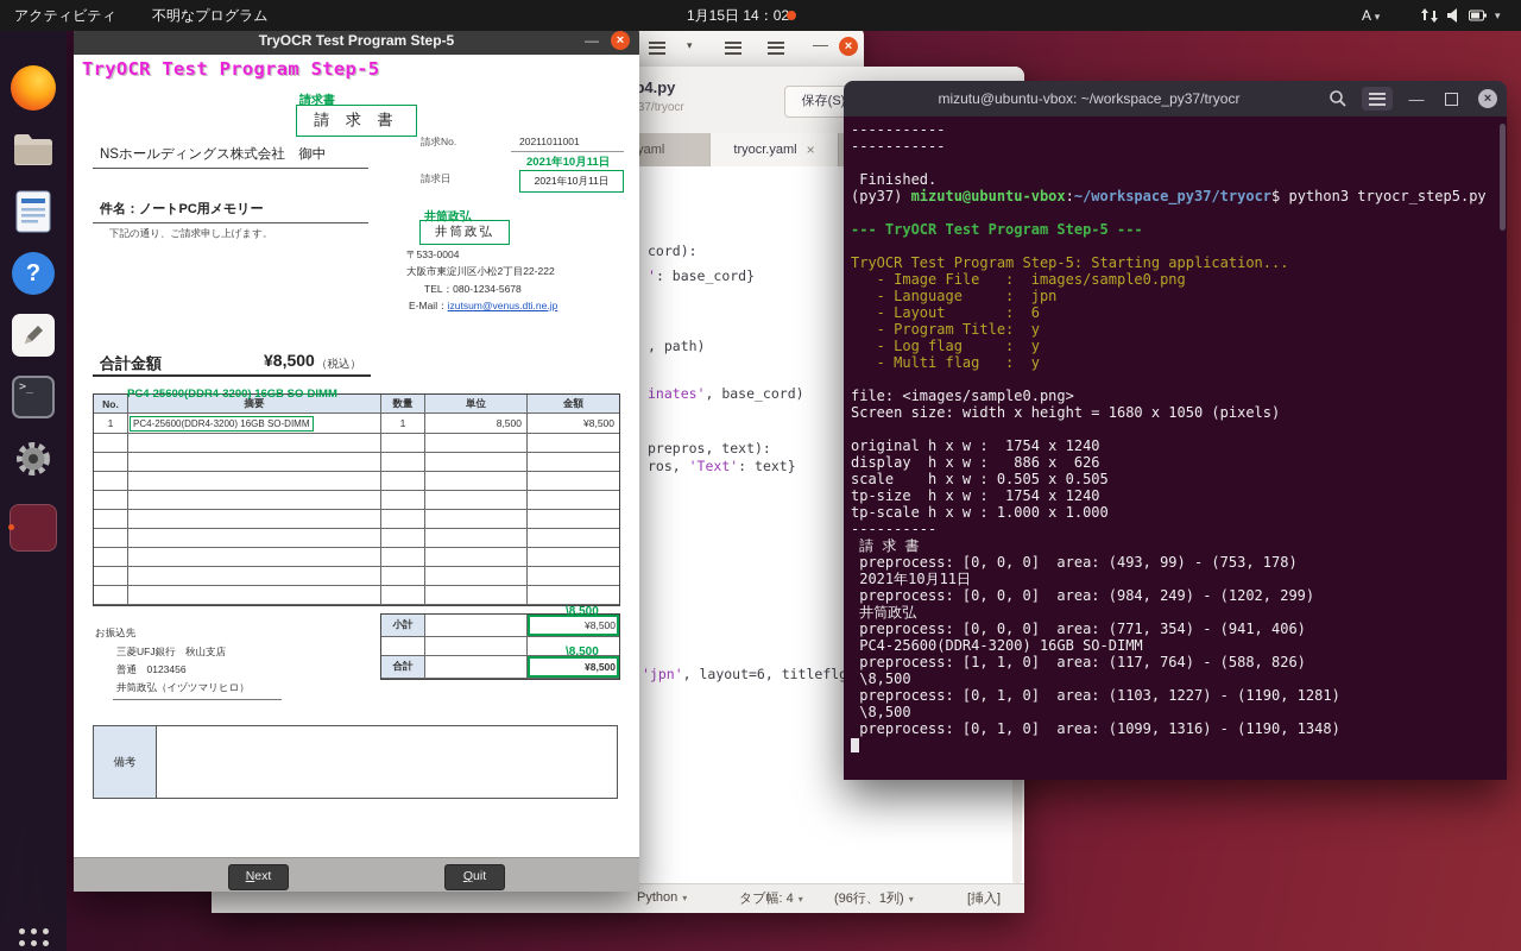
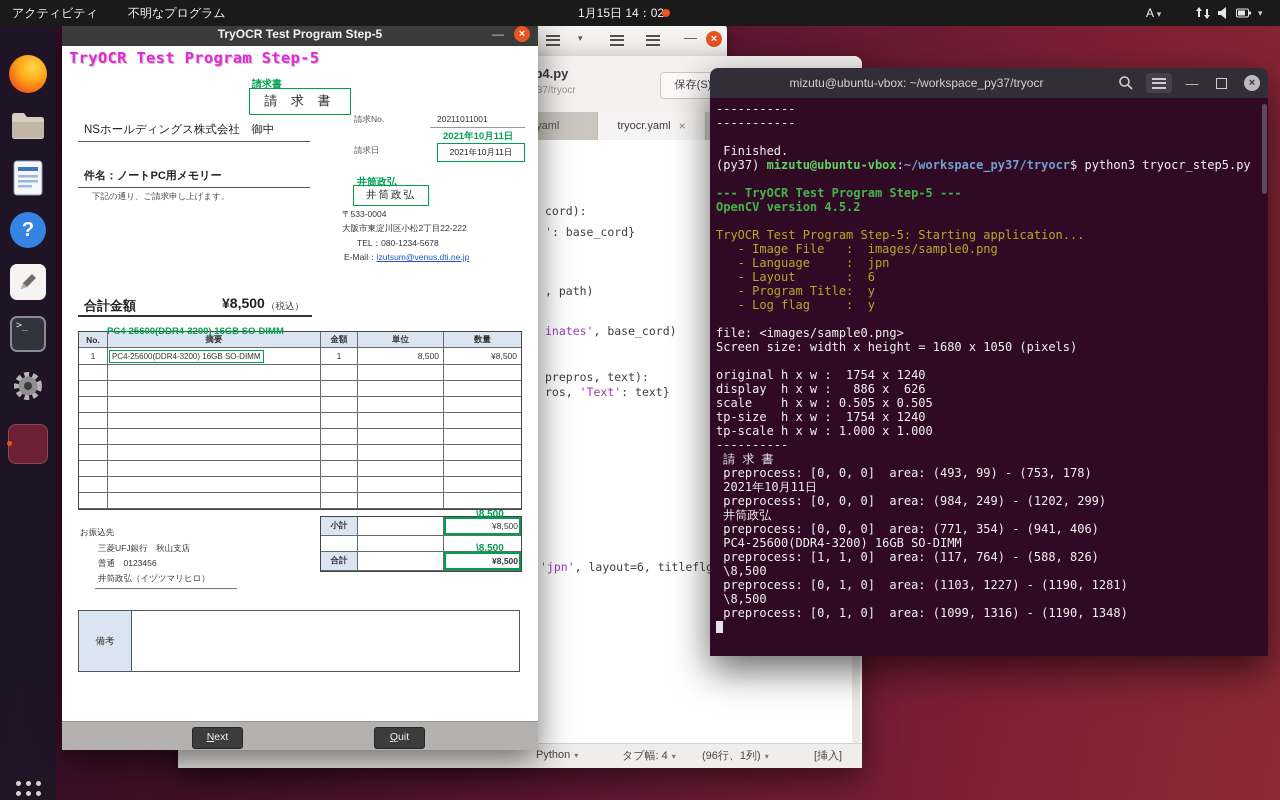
  アクティビティ
  不明なプログラム
  1月15日 14：02
  A ▾
  ▾
  ?
  >_
  ▾
  —
  ×
  保存(S
  yaml
  tryocr.yaml
  ×
  cord):
  ': base_cord}
  , path)
  inates', base_cord)
  prepros, text):
  ros, 'Text': text}
  'jpn', layout=6, titlefl
  Python ▾
  タブ幅: 4 ▾
  (96行、1列) ▾
  [挿入]
  TryOCR Test Program Step-5
  —
  ×
  TryOCR Test Program Step-5
  請求書
  請 求 書
  NSホールディングス株式会社 御中
  請求No.
  20211011001
  2021年10月11日
  請求日
  2021年10月11日
  件名：ノートPC用メモリー
  下記の通り、ご請求申し上げます。
  井筒政弘
  井筒政弘
  〒533-0004
  大阪市東淀川区小松2丁目22-222
  TEL：080-1234-5678
  E-Mail：izutsum@venus.dti.ne.jp
  合計金額
  ¥8,500
  （税込）
  PC4-25600(DDR4-3200) 16GB SO-DIMM
  No.
  摘要
- 数量
+ 金額
  単位
- 金額
+ 数量
  1
  PC4-25600(DDR4-3200) 16GB SO-DIMM
  1
  8,500
  ¥8,500
  \8,500
  小計
  ¥8,500
  合計
  ¥8,500
  \8,500
  お振込先
  三菱UFJ銀行 秋山支店
  普通 0123456
  井筒政弘（イヅツマリヒロ）
  備考
  Next
  Quit
  mizutu@ubuntu-vbox: ~/workspace_py37/tryocr
  —
  ×
  -----------
  -----------
  Finished.
  (py37) mizutu@ubuntu-vbox:~/workspace_py37/tryocr$ python3 tryocr_step5.py
  --- TryOCR Test Program Step-5 ---
+ OpenCV version 4.5.2
  TryOCR Test Program Step-5: Starting application...
  - Image File : images/sample0.png
  - Language : jpn
  - Layout : 6
  - Program Title: y
  - Log flag : y
- - Multi flag : y
  file: <images/sample0.png>
  Screen size: width x height = 1680 x 1050 (pixels)
  original h x w : 1754 x 1240
  display h x w : 886 x 626
  scale h x w : 0.505 x 0.505
  tp-size h x w : 1754 x 1240
  tp-scale h x w : 1.000 x 1.000
  ----------
  請 求 書
  preprocess: [0, 0, 0] area: (493, 99) - (753, 178)
  2021年10月11日
  preprocess: [0, 0, 0] area: (984, 249) - (1202, 299)
  井筒政弘
  preprocess: [0, 0, 0] area: (771, 354) - (941, 406)
  PC4-25600(DDR4-3200) 16GB SO-DIMM
  preprocess: [1, 1, 0] area: (117, 764) - (588, 826)
  \8,500
  preprocess: [0, 1, 0] area: (1103, 1227) - (1190, 1281)
  \8,500
  preprocess: [0, 1, 0] area: (1099, 1316) - (1190, 1348)
